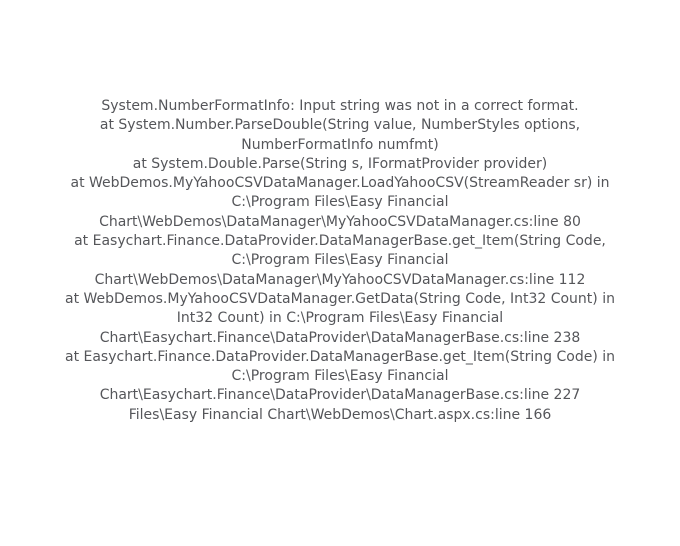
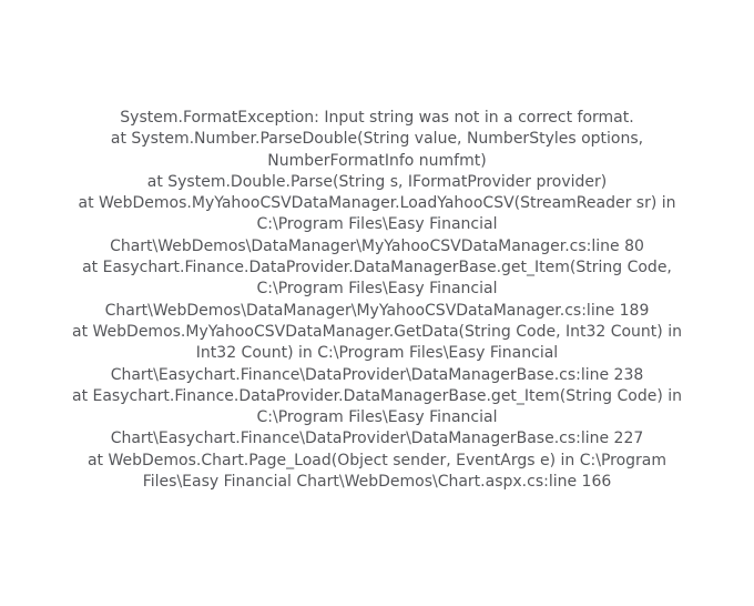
- System.NumberFormatInfo: Input string was not in a correct format.
+ System.FormatException: Input string was not in a correct format.
  at System.Number.ParseDouble(String value, NumberStyles options,
  NumberFormatInfo numfmt)
  at System.Double.Parse(String s, IFormatProvider provider)
  at WebDemos.MyYahooCSVDataManager.LoadYahooCSV(StreamReader sr) in
  C:\Program Files\Easy Financial
  Chart\WebDemos\DataManager\MyYahooCSVDataManager.cs:line 80
  at Easychart.Finance.DataProvider.DataManagerBase.get_Item(String Code,
  C:\Program Files\Easy Financial
- Chart\WebDemos\DataManager\MyYahooCSVDataManager.cs:line 112
+ Chart\WebDemos\DataManager\MyYahooCSVDataManager.cs:line 189
  at WebDemos.MyYahooCSVDataManager.GetData(String Code, Int32 Count) in
  Int32 Count) in C:\Program Files\Easy Financial
  Chart\Easychart.Finance\DataProvider\DataManagerBase.cs:line 238
  at Easychart.Finance.DataProvider.DataManagerBase.get_Item(String Code) in
  C:\Program Files\Easy Financial
  Chart\Easychart.Finance\DataProvider\DataManagerBase.cs:line 227
+ at WebDemos.Chart.Page_Load(Object sender, EventArgs e) in C:\Program
  Files\Easy Financial Chart\WebDemos\Chart.aspx.cs:line 166
